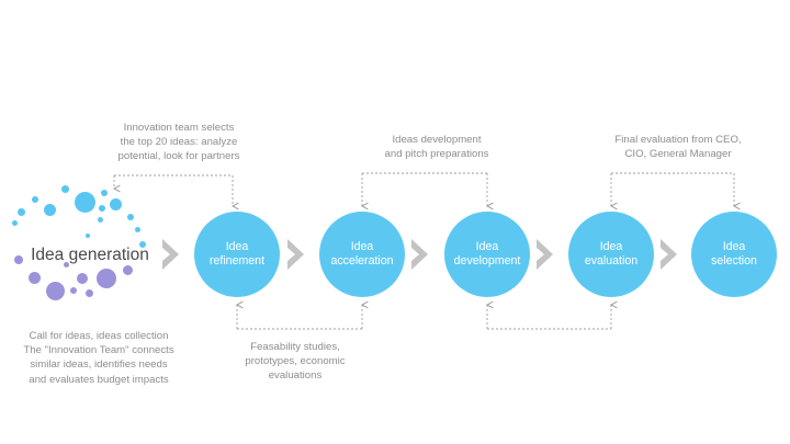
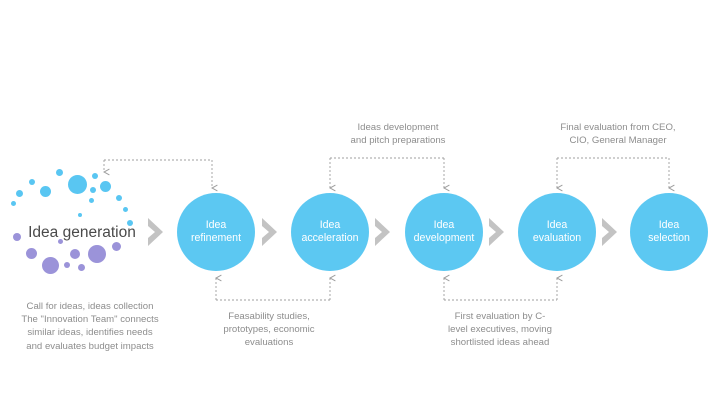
- Innovation team selects
- the top 20 ideas: analyze
- potential, look for partners
  Ideas development
  and pitch preparations
  Final evaluation from CEO,
  CIO, General Manager
  Call for ideas, ideas collection
  The "Innovation Team" connects
  similar ideas, identifies needs
  and evaluates budget impacts
  Feasability studies,
  prototypes, economic
  evaluations
+ First evaluation by C-
+ level executives, moving
+ shortlisted ideas ahead
  Idea generation
  Idea
  refinement
  Idea
  acceleration
  Idea
  development
  Idea
  evaluation
  Idea
  selection
